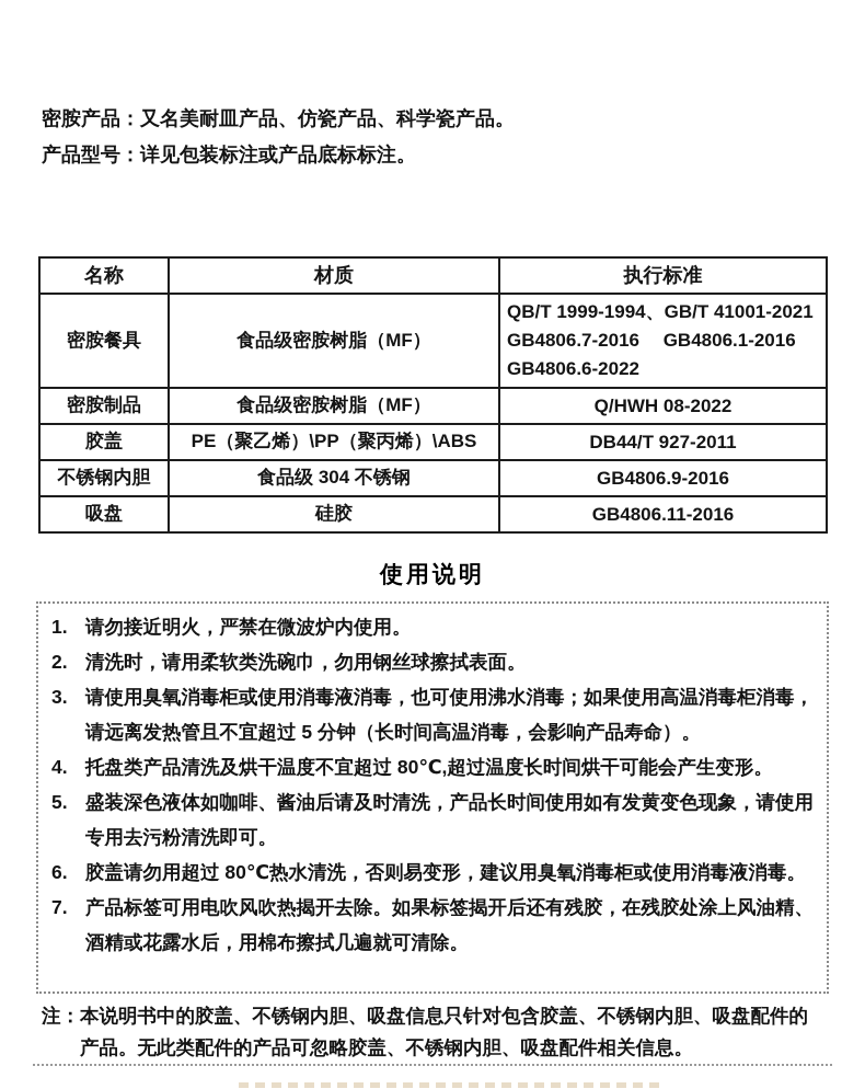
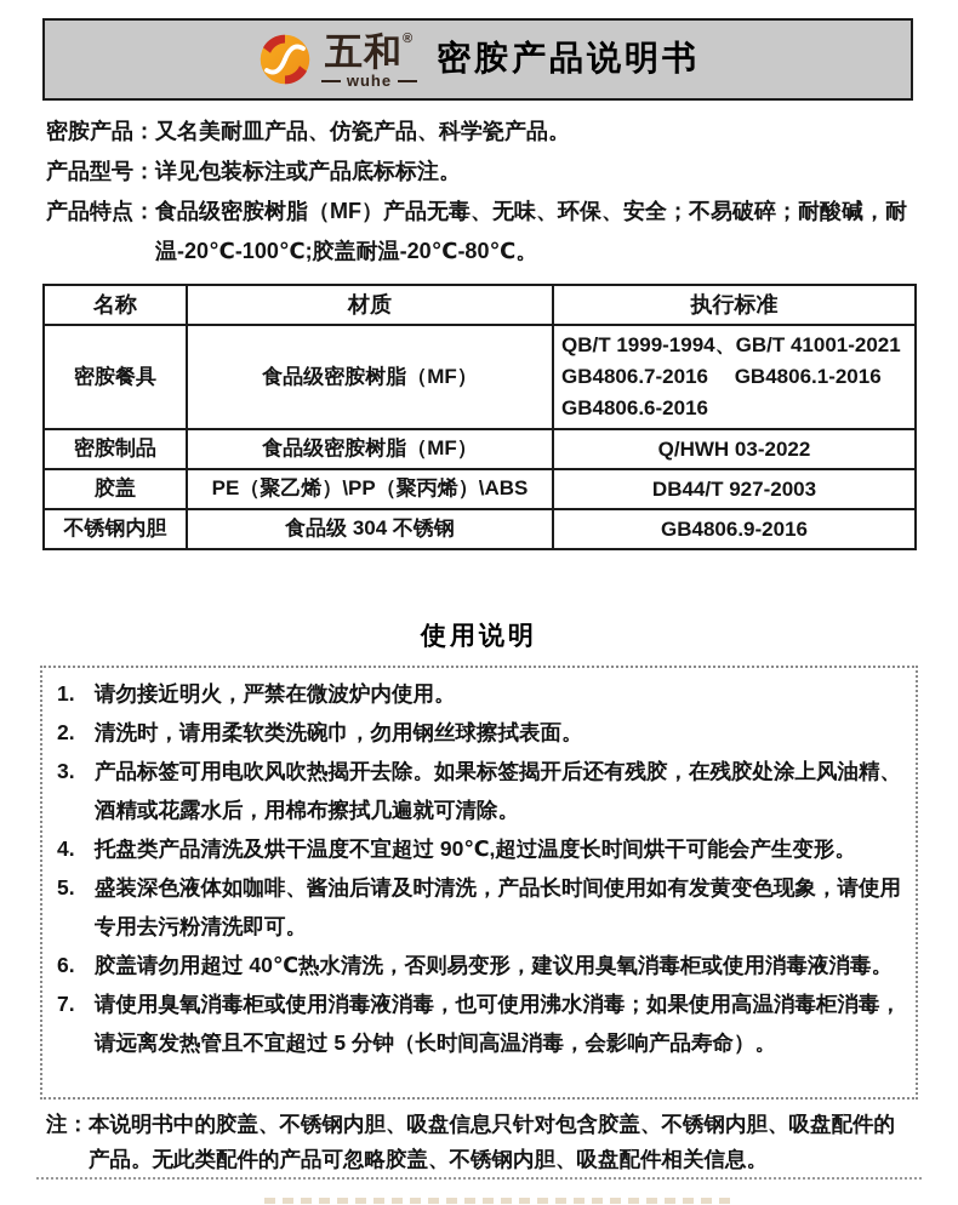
+ 五和®
+ wuhe
+ 密胺产品说明书
  密胺产品：
  又名美耐皿产品、仿瓷产品、科学瓷产品。
  产品型号：
  详见包装标注或产品底标标注。
+ 产品特点：
+ 食品级密胺树脂（MF）产品无毒、无味、环保、安全；不易破碎；耐酸碱，耐温-20℃-100℃;胶盖耐温-20℃-80℃。
  名称	材质	执行标准
- 密胺餐具	食品级密胺树脂（MF）	QB/T 1999-1994、GB/T 41001-2021 GB4806.7-2016 GB4806.1-2016 GB4806.6-2022
+ 密胺餐具	食品级密胺树脂（MF）	QB/T 1999-1994、GB/T 41001-2021 GB4806.7-2016 GB4806.1-2016 GB4806.6-2016
- 密胺制品	食品级密胺树脂（MF）	Q/HWH 08-2022
+ 密胺制品	食品级密胺树脂（MF）	Q/HWH 03-2022
- 胶盖	PE（聚乙烯）\PP（聚丙烯）\ABS	DB44/T 927-2011
+ 胶盖	PE（聚乙烯）\PP（聚丙烯）\ABS	DB44/T 927-2003
  不锈钢内胆	食品级 304 不锈钢	GB4806.9-2016
- 吸盘	硅胶	GB4806.11-2016
  使用说明
  1.
  请勿接近明火，严禁在微波炉内使用。
  2.
  清洗时，请用柔软类洗碗巾，勿用钢丝球擦拭表面。
  3.
- 请使用臭氧消毒柜或使用消毒液消毒，也可使用沸水消毒；如果使用高温消毒柜消毒，请远离发热管且不宜超过 5 分钟（长时间高温消毒，会影响产品寿命）。
+ 产品标签可用电吹风吹热揭开去除。如果标签揭开后还有残胶，在残胶处涂上风油精、酒精或花露水后，用棉布擦拭几遍就可清除。
  4.
- 托盘类产品清洗及烘干温度不宜超过 80℃,超过温度长时间烘干可能会产生变形。
+ 托盘类产品清洗及烘干温度不宜超过 90℃,超过温度长时间烘干可能会产生变形。
  5.
  盛装深色液体如咖啡、酱油后请及时清洗，产品长时间使用如有发黄变色现象，请使用专用去污粉清洗即可。
  6.
- 胶盖请勿用超过 80℃热水清洗，否则易变形，建议用臭氧消毒柜或使用消毒液消毒。
+ 胶盖请勿用超过 40℃热水清洗，否则易变形，建议用臭氧消毒柜或使用消毒液消毒。
  7.
- 产品标签可用电吹风吹热揭开去除。如果标签揭开后还有残胶，在残胶处涂上风油精、酒精或花露水后，用棉布擦拭几遍就可清除。
+ 请使用臭氧消毒柜或使用消毒液消毒，也可使用沸水消毒；如果使用高温消毒柜消毒，请远离发热管且不宜超过 5 分钟（长时间高温消毒，会影响产品寿命）。
  注：
  本说明书中的胶盖、不锈钢内胆、吸盘信息只针对包含胶盖、不锈钢内胆、吸盘配件的产品。无此类配件的产品可忽略胶盖、不锈钢内胆、吸盘配件相关信息。
